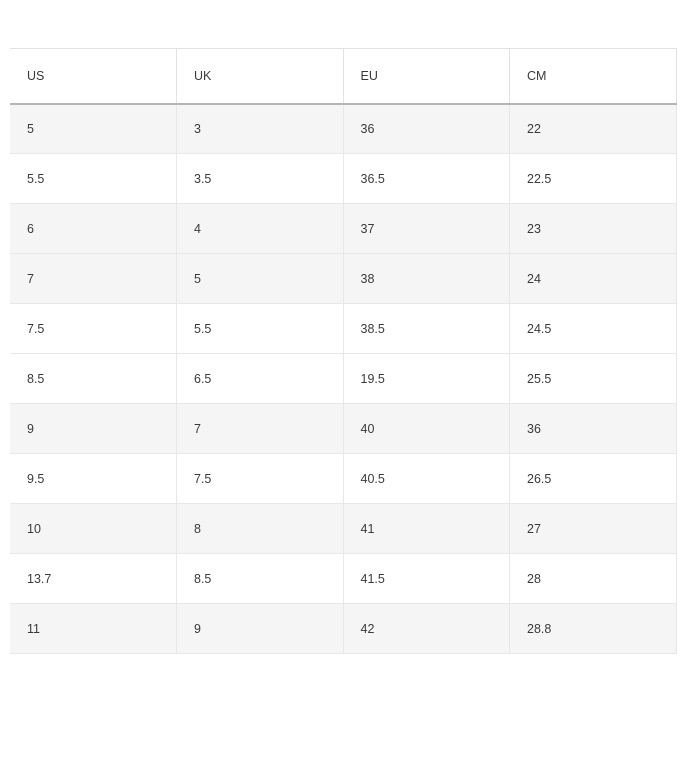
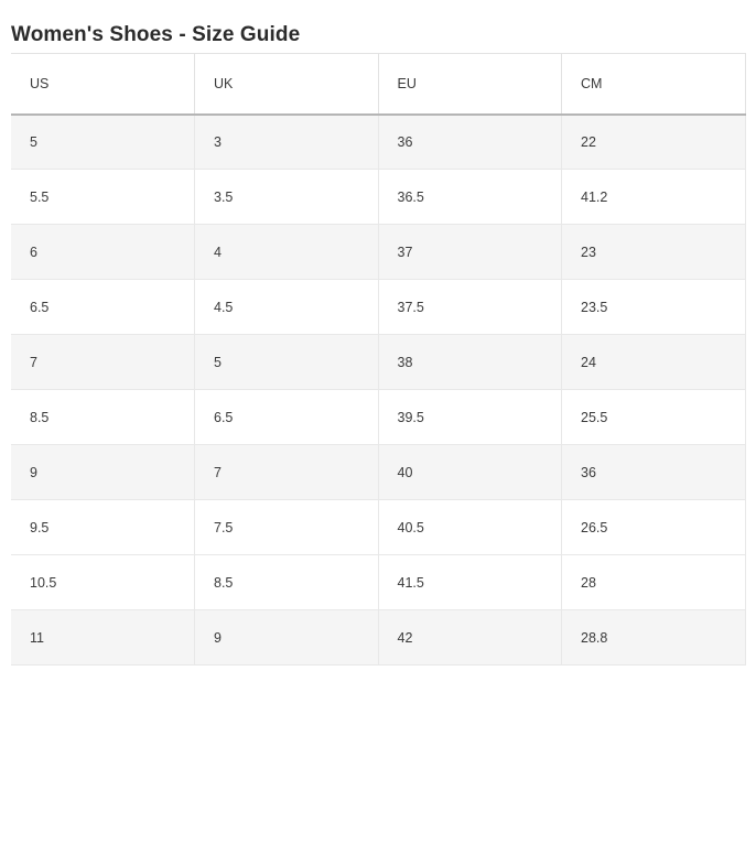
+ Women's Shoes - Size Guide
  US	UK	EU	CM
  5	3	36	22
- 5.5	3.5	36.5	22.5
+ 5.5	3.5	36.5	41.2
  6	4	37	23
+ 6.5	4.5	37.5	23.5
  7	5	38	24
- 7.5	5.5	38.5	24.5
- 8.5	6.5	19.5	25.5
+ 8.5	6.5	39.5	25.5
  9	7	40	36
  9.5	7.5	40.5	26.5
- 10	8	41	27
- 13.7	8.5	41.5	28
+ 10.5	8.5	41.5	28
  11	9	42	28.8
